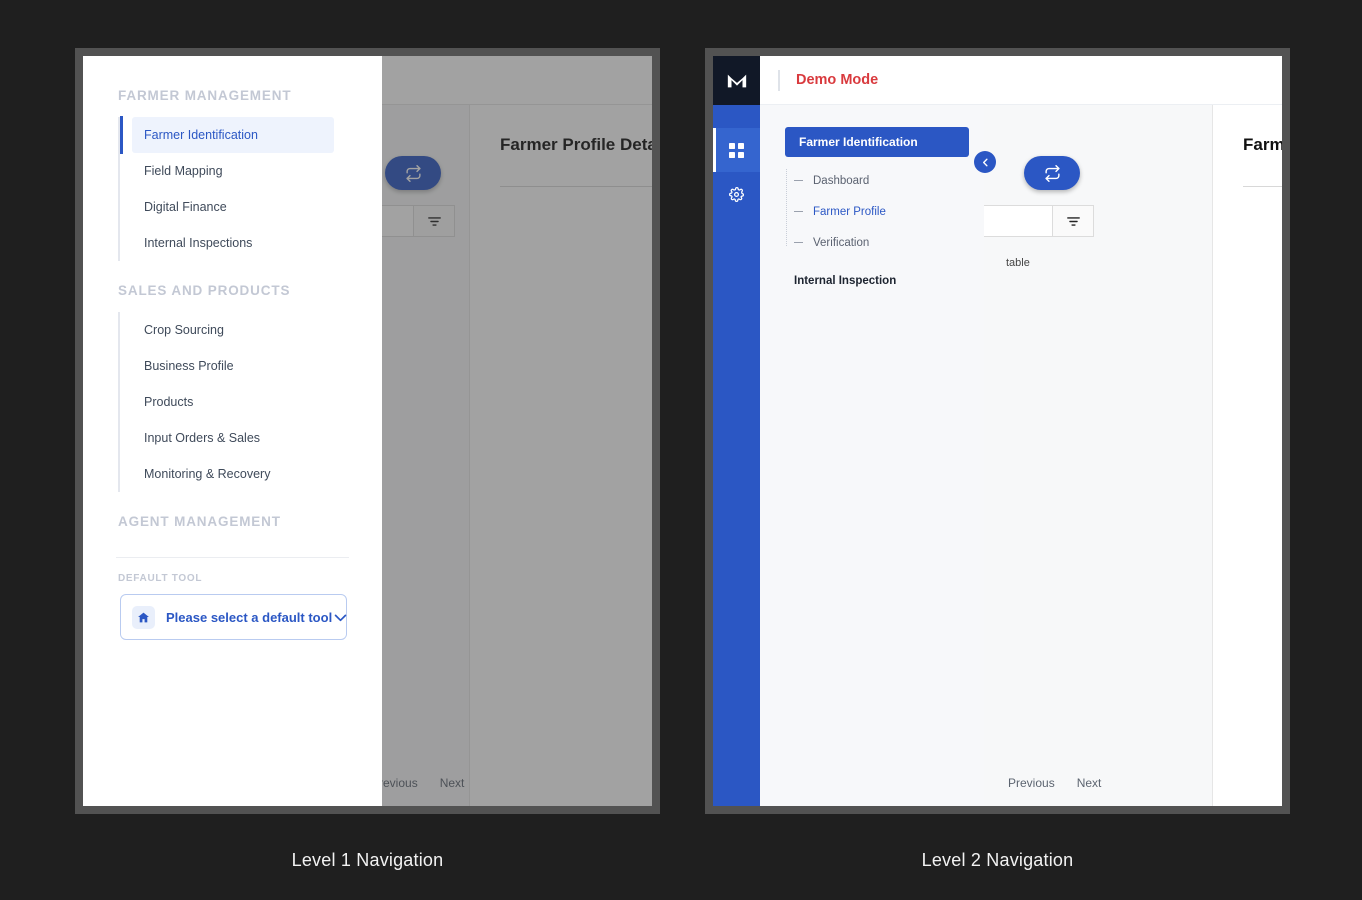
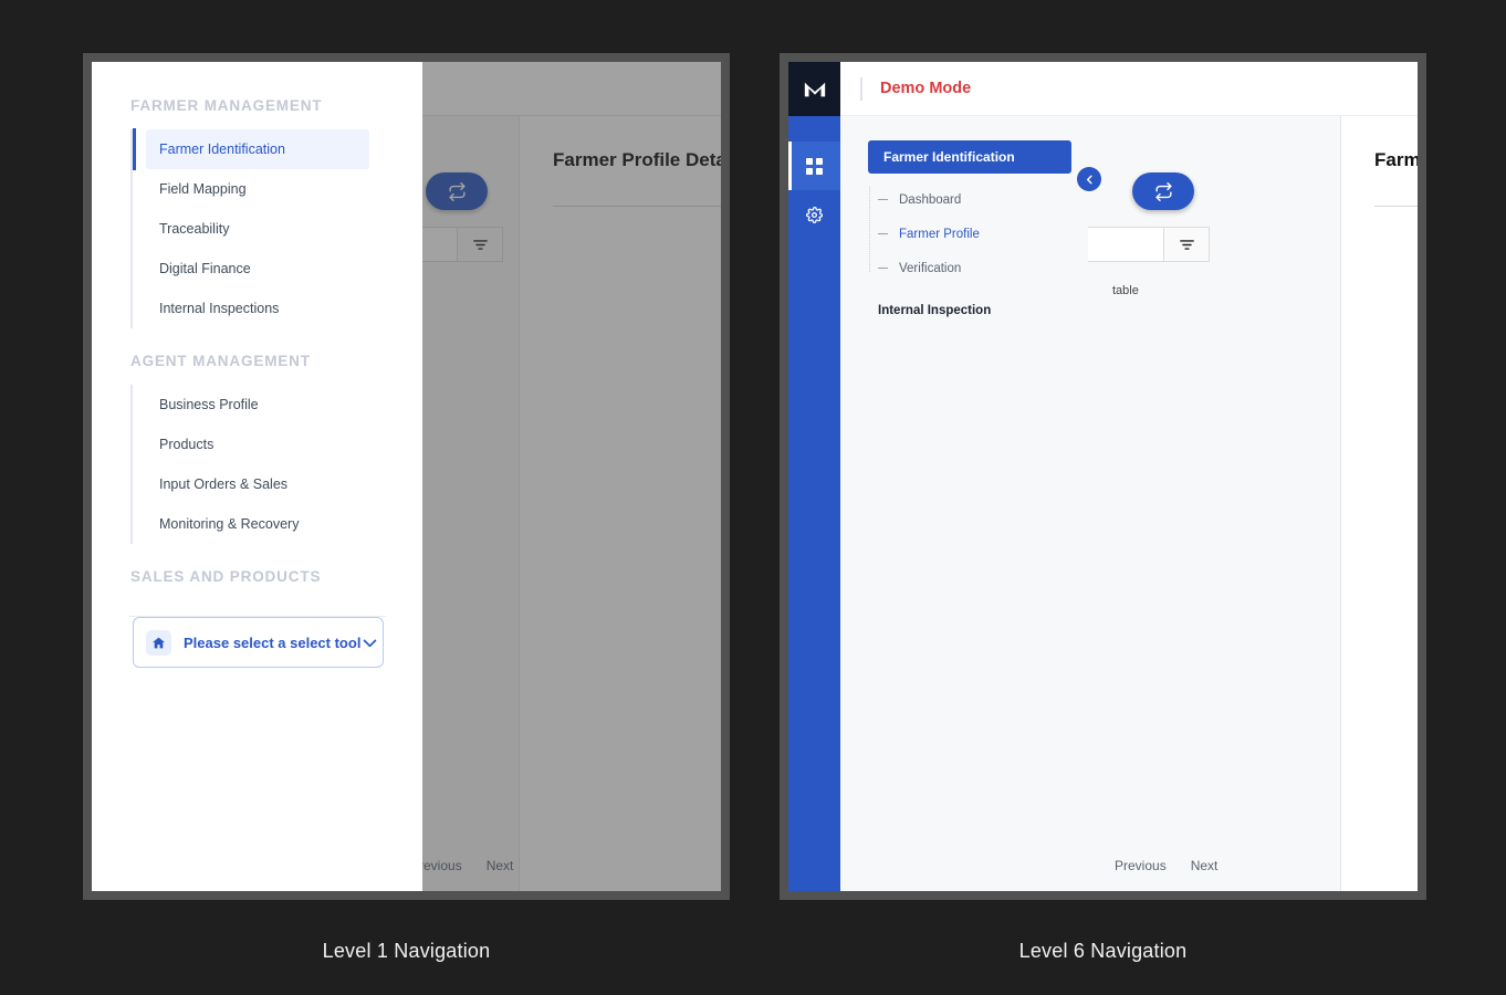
  evious
  Next
  Farmer Profile Det
  FARMER MANAGEMENT
  Farmer Identification
  Field Mapping
+ Traceability
  Digital Finance
  Internal Inspections
- SALES AND PRODUCTS
+ AGENT MANAGEMENT
- Crop Sourcing
  Business Profile
  Products
  Input Orders & Sales
  Monitoring & Recovery
- AGENT MANAGEMENT
+ SALES AND PRODUCTS
- DEFAULT TOOL
- Please select a default tool
+ Please select a select tool
  Level 1 Navigation
  Demo Mode
  Farmer Identification
  Dashboard
  Farmer Profile
  Verification
  Internal Inspection
  table
  Previous
  Next
- Level 2 Navigation
+ Level 6 Navigation
